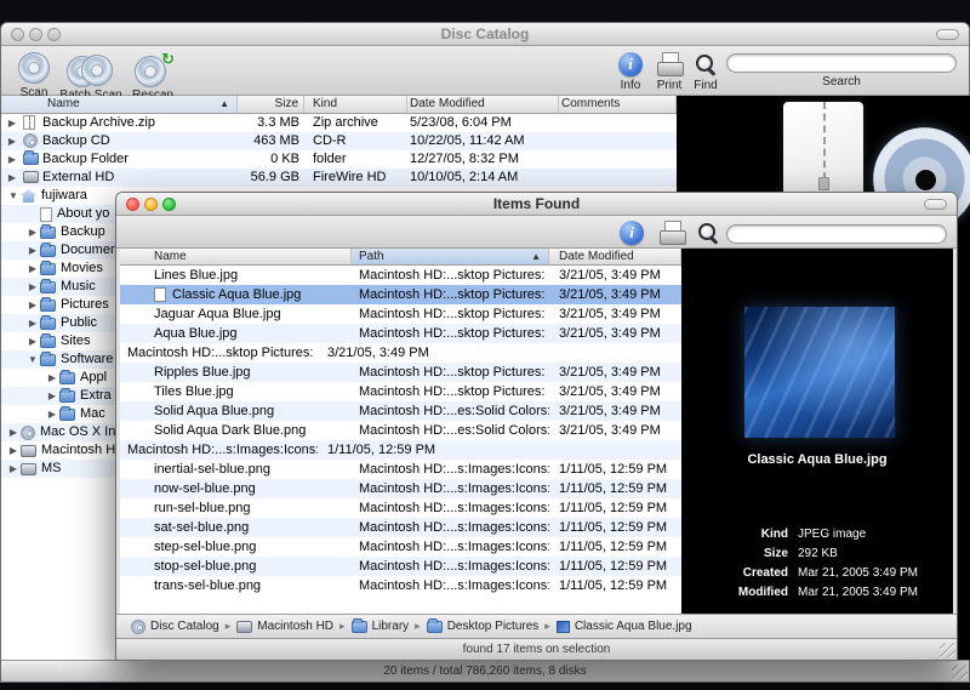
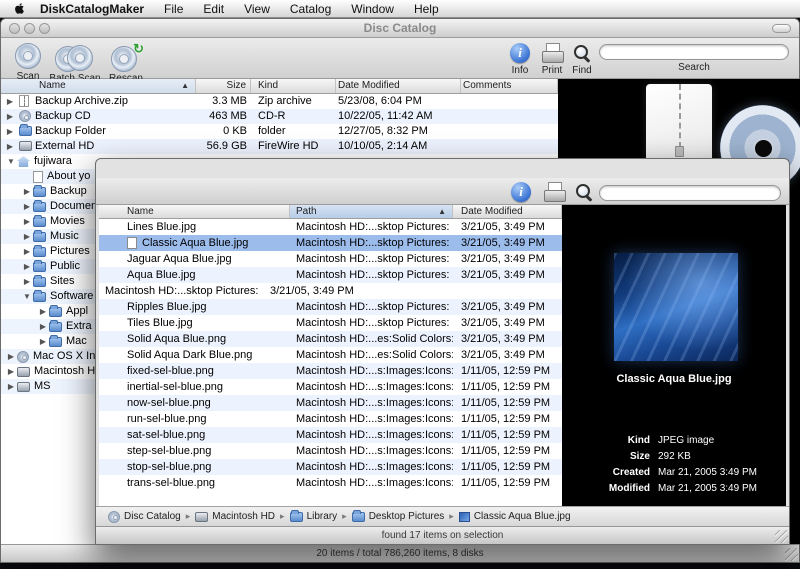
+ DiskCatalogMaker
+ File
+ Edit
+ View
+ Catalog
+ Window
+ Help
  Disc Catalog
  Scan
  Info
  Print
  Find
  Search
  Name
  ▲
  Size
  Kind
  Date Modified
  Comments
  Backup Archive.zip
  3.3 MB
  Zip archive
  5/23/08, 6:04 PM
  Backup CD
  463 MB
  CD-R
  10/22/05, 11:42 AM
  Backup Folder
  0 KB
  folder
  12/27/05, 8:32 PM
  External HD
  56.9 GB
  FireWire HD
  10/10/05, 2:14 AM
  fujiwara
  About yo
  Backup
  Docume
  Movies
  Music
  Pictures
  Public
  Sites
  Software
  Appl
  Extra
  Mac
  Mac OS X In
  Macintosh H
  MS
  20 items / total 786,260 items, 8 disks
- Items Found
  Name
  Path
  ▲
  Date Modified
  Lines Blue.jpg
  Macintosh HD:...sktop Pictures:
  3/21/05, 3:49 PM
  Classic Aqua Blue.jpg
  Macintosh HD:...sktop Pictures:
  3/21/05, 3:49 PM
  Jaguar Aqua Blue.jpg
  Macintosh HD:...sktop Pictures:
  3/21/05, 3:49 PM
  Aqua Blue.jpg
  Macintosh HD:...sktop Pictures:
  3/21/05, 3:49 PM
  Macintosh HD:...sktop Pictures:
  3/21/05, 3:49 PM
  Ripples Blue.jpg
  Macintosh HD:...sktop Pictures:
  3/21/05, 3:49 PM
  Tiles Blue.jpg
  Macintosh HD:...sktop Pictures:
  3/21/05, 3:49 PM
  Solid Aqua Blue.png
  Macintosh HD:...es:Solid Colors:
  3/21/05, 3:49 PM
  Solid Aqua Dark Blue.png
  Macintosh HD:...es:Solid Colors:
  3/21/05, 3:49 PM
+ fixed-sel-blue.png
  Macintosh HD:...s:Images:Icons:
  1/11/05, 12:59 PM
  inertial-sel-blue.png
  Macintosh HD:...s:Images:Icons:
  1/11/05, 12:59 PM
  now-sel-blue.png
  Macintosh HD:...s:Images:Icons:
  1/11/05, 12:59 PM
  run-sel-blue.png
  Macintosh HD:...s:Images:Icons:
  1/11/05, 12:59 PM
  sat-sel-blue.png
  Macintosh HD:...s:Images:Icons:
  1/11/05, 12:59 PM
  step-sel-blue.png
  Macintosh HD:...s:Images:Icons:
  1/11/05, 12:59 PM
  stop-sel-blue.png
  Macintosh HD:...s:Images:Icons:
  1/11/05, 12:59 PM
  trans-sel-blue.png
  Macintosh HD:...s:Images:Icons:
  1/11/05, 12:59 PM
  Classic Aqua Blue.jpg
  Kind
  JPEG image
  Size
  292 KB
  Created
  Mar 21, 2005 3:49 PM
  Modified
  Mar 21, 2005 3:49 PM
  Disc Catalog
  Macintosh HD
  Library
  Desktop Pictures
  Classic Aqua Blue.jpg
  found 17 items on selection
